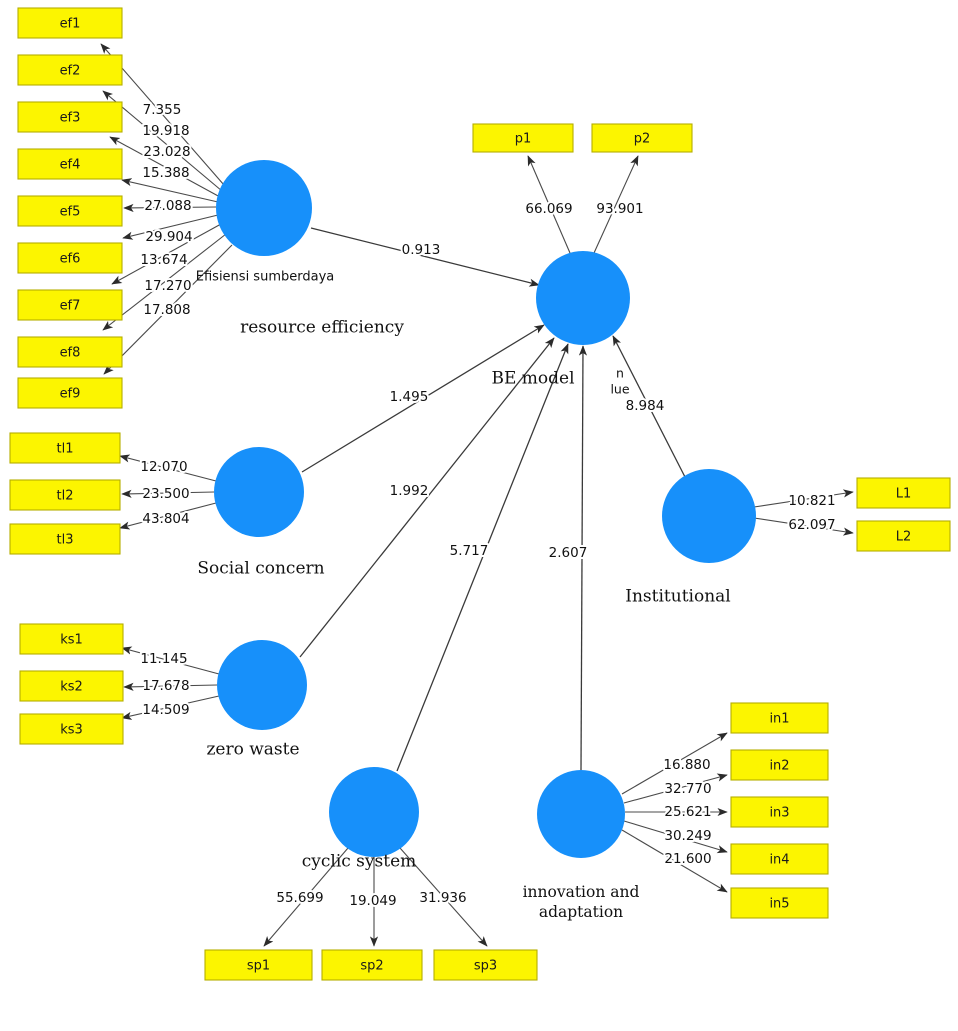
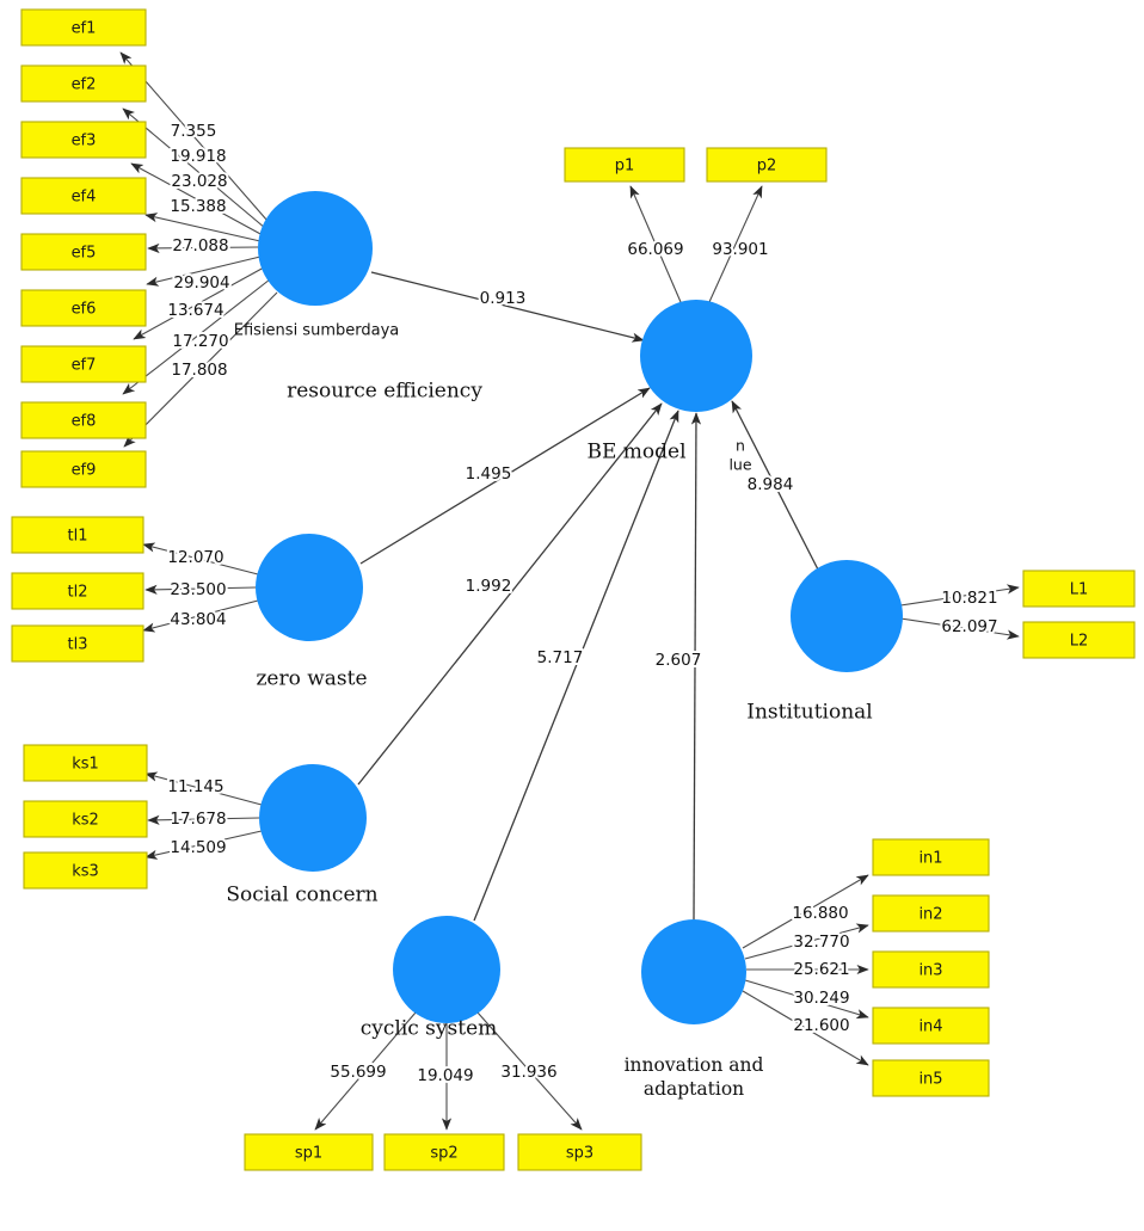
  ef1
  ef2
  ef3
  ef4
  ef5
  ef6
  ef7
  ef8
  ef9
  tl1
  tl2
  tl3
  ks1
  ks2
  ks3
  p1
  p2
  L1
  L2
  in1
  in2
  in3
  in4
  in5
  sp1
  sp2
  sp3
  7.355
  19.918
  23.028
  15.388
  27.088
  29.904
  13.674
  17.270
  17.808
  12.070
  23.500
  43.804
  11.145
  17.678
  14.509
  66.069
  93.901
  10.821
  62.097
  16.880
  32.770
  25.621
  30.249
  21.600
  55.699
  19.049
  31.936
  0.913
  1.495
  1.992
  5.717
  2.607
  8.984
  n
  lue
  Efisiensi sumberdaya
  resource efficiency
  BE model
- Social concern
+ zero waste
  Institutional
- zero waste
+ Social concern
  cyclic system
  innovation and
  adaptation
